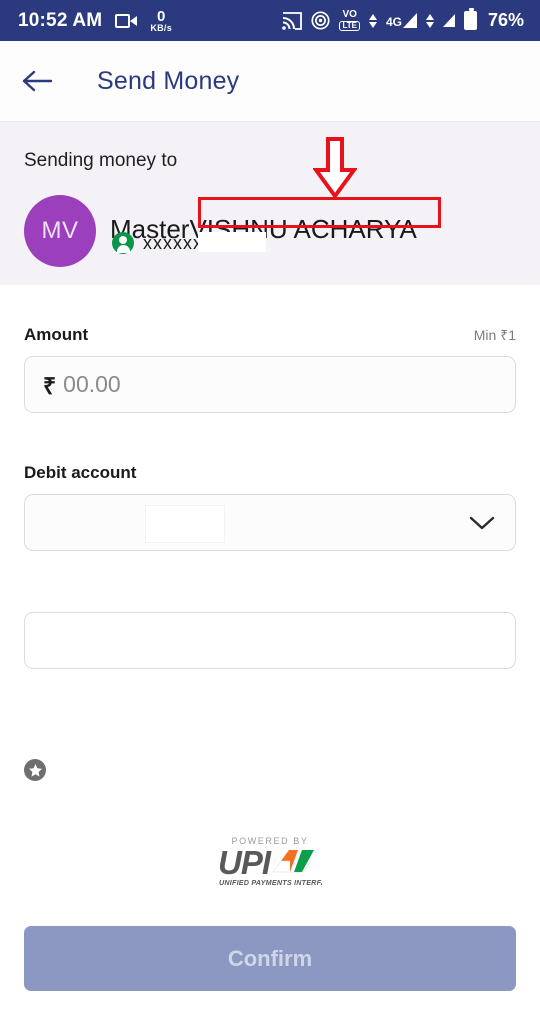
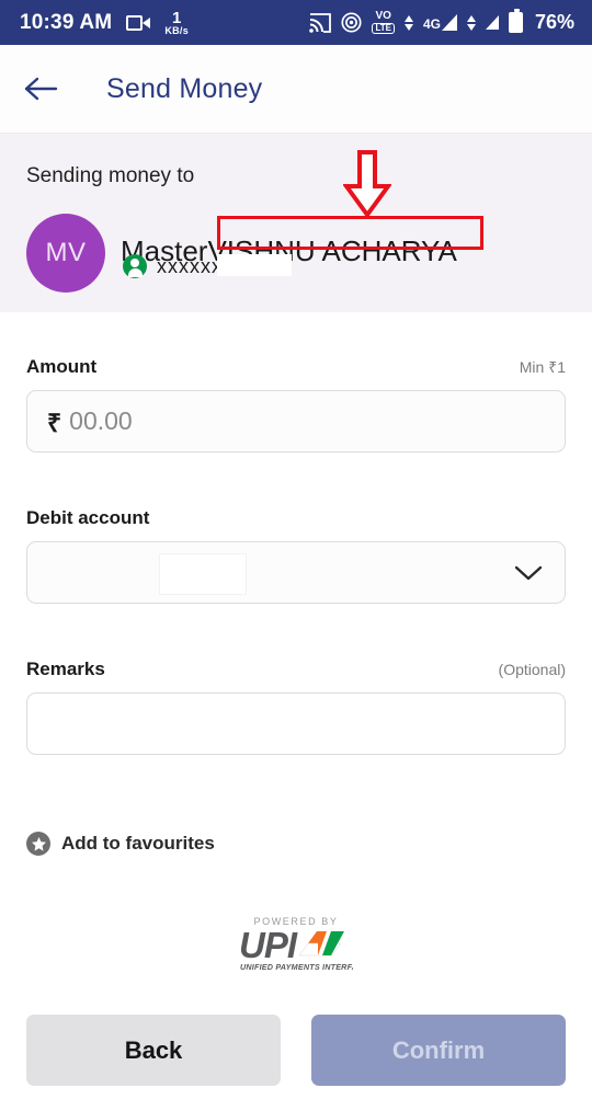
- 10:52 AM
+ 10:39 AM
- 0
+ 1
  KB/s
  VO
  LTE
  4G
  76%
  Send Money
  Sending money to
  MV
  MasterVISHNU ACHARYA
  xxxxx
  Amount
  Min ₹1
  ₹
  00.00
  Debit account
+ Remarks
+ (Optional)
+ Add to favourites
  POWERED BY
  UPI
  UNIFIED PAYMENTS INTERF
+ Back
  Confirm
